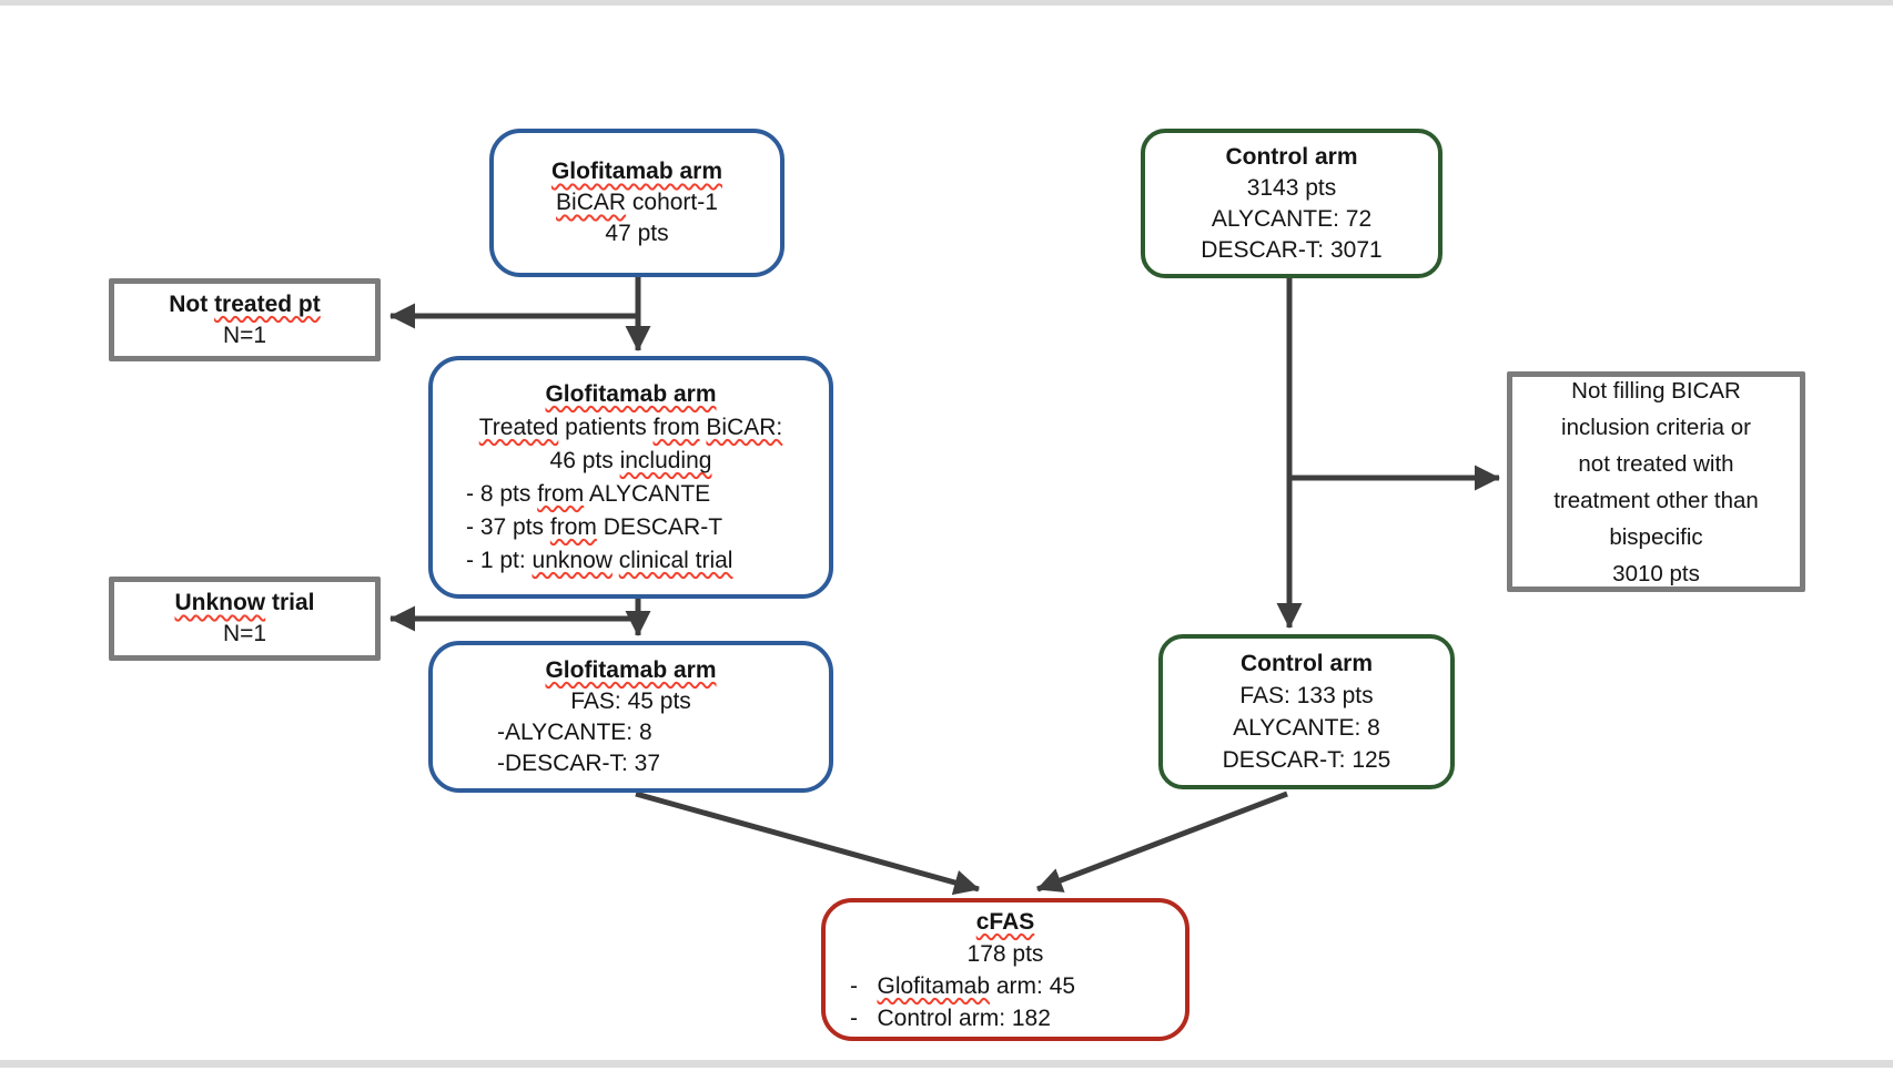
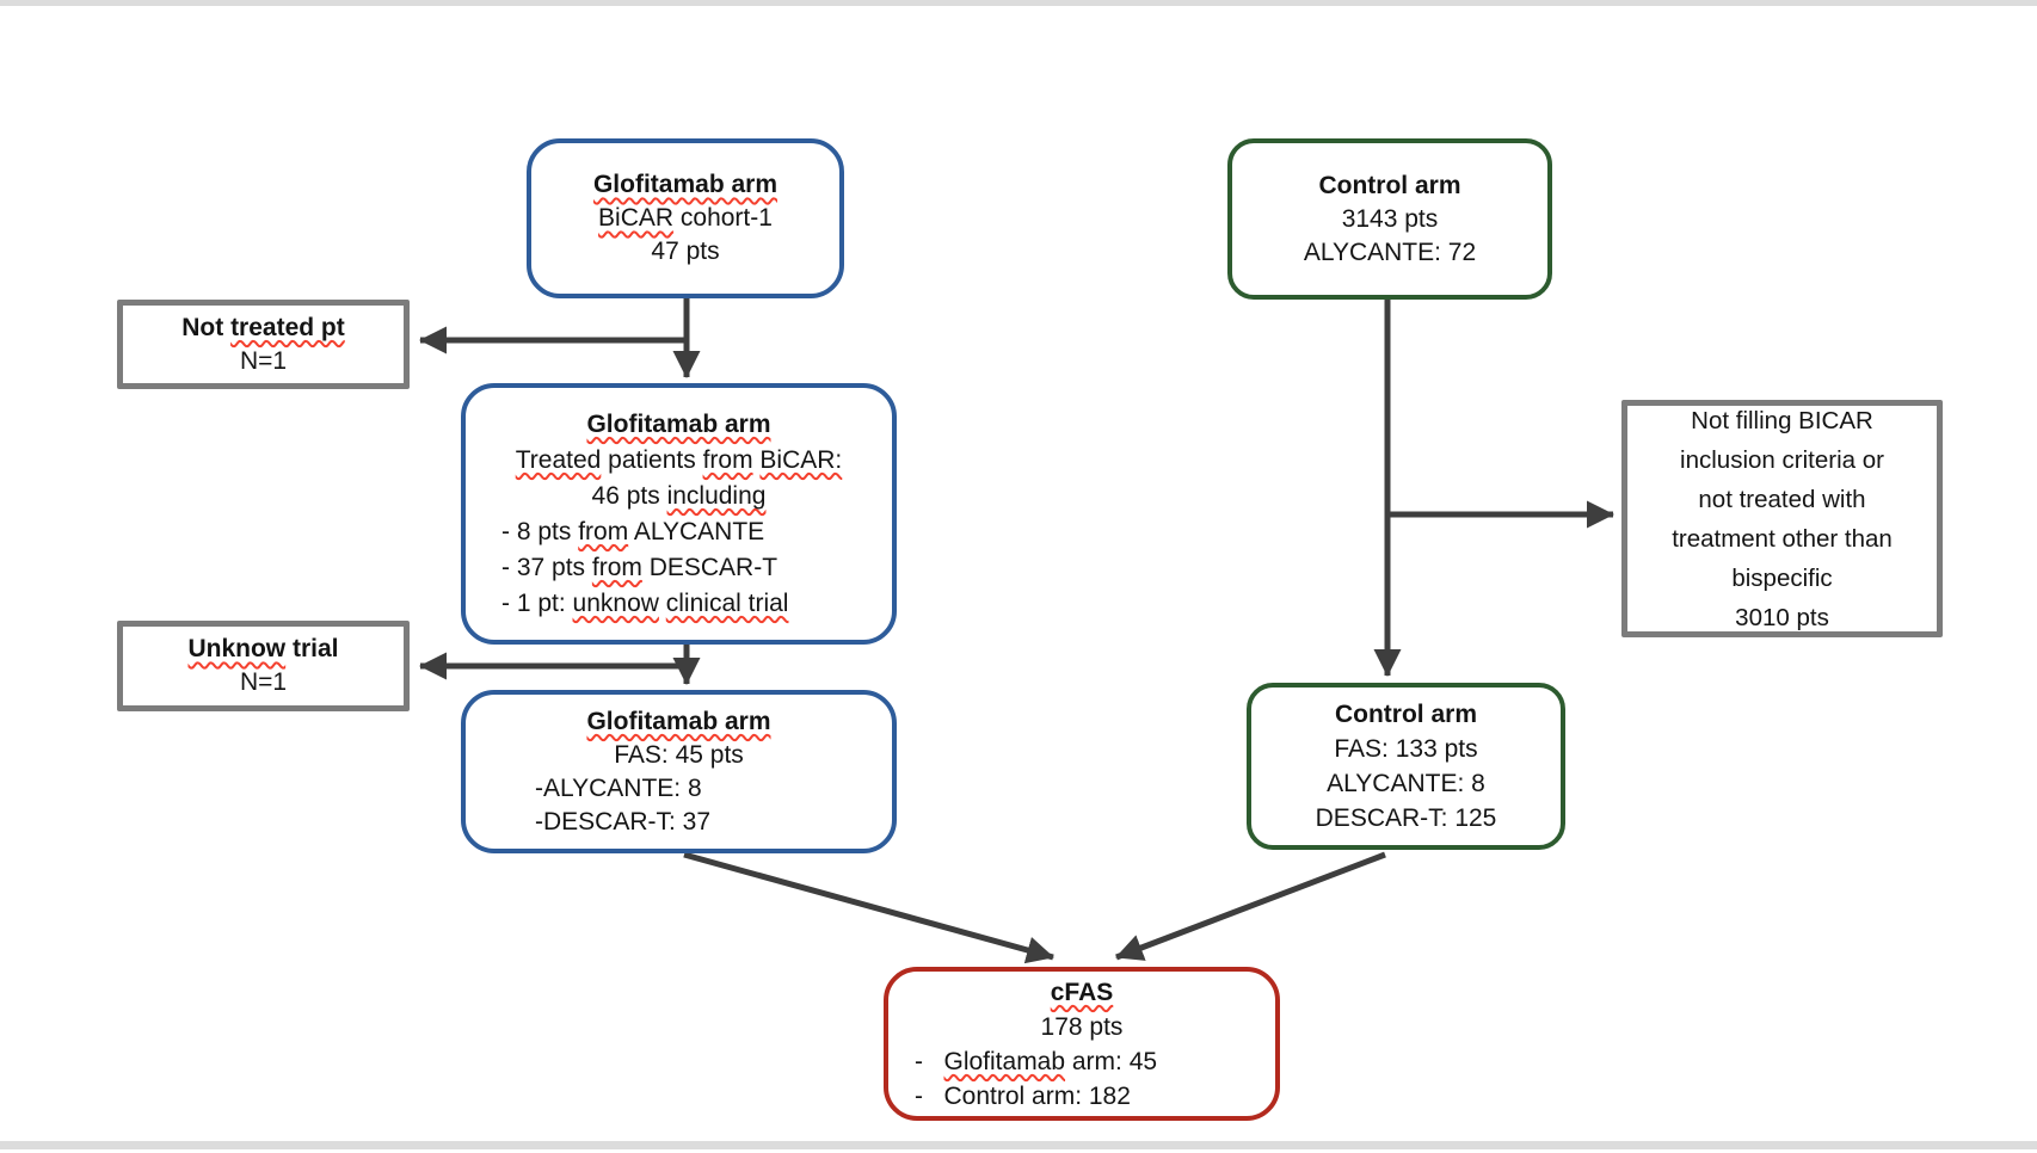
  Glofitamab arm
  BiCAR cohort-1
  47 pts
  Control arm
  3143 pts
  ALYCANTE: 72
- DESCAR-T: 3071
  Not treated pt
  N=1
  Glofitamab arm
  Treated patients from BiCAR:
  46 pts including
  - 8 pts from ALYCANTE
  - 37 pts from DESCAR-T
  - 1 pt: unknow clinical trial
  Unknow trial
  N=1
  Not filling BICAR
  inclusion criteria or
  not treated with
  treatment other than
  bispecific
  3010 pts
  Glofitamab arm
  FAS: 45 pts
  -ALYCANTE: 8
  -DESCAR-T: 37
  Control arm
  FAS: 133 pts
  ALYCANTE: 8
  DESCAR-T: 125
  cFAS
  178 pts
  - Glofitamab arm: 45
  - Control arm: 182
